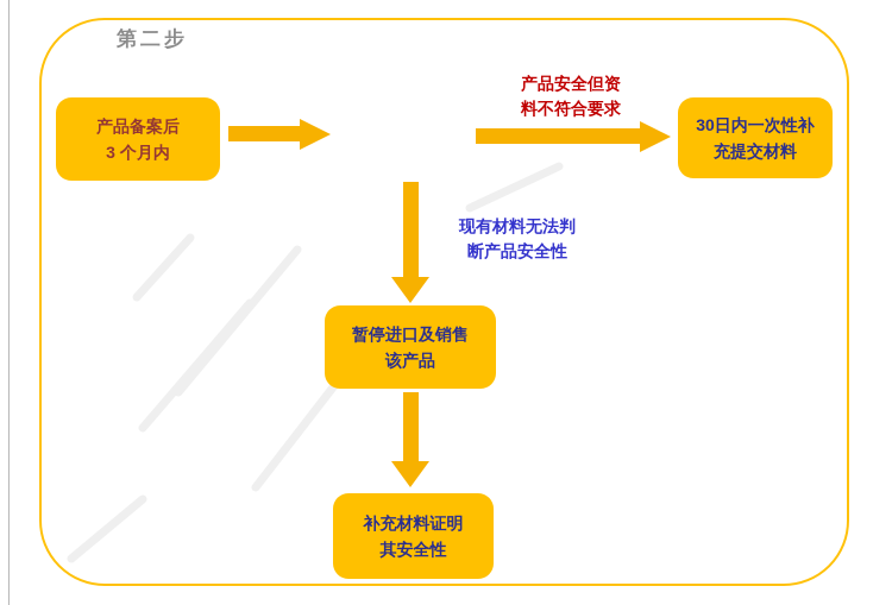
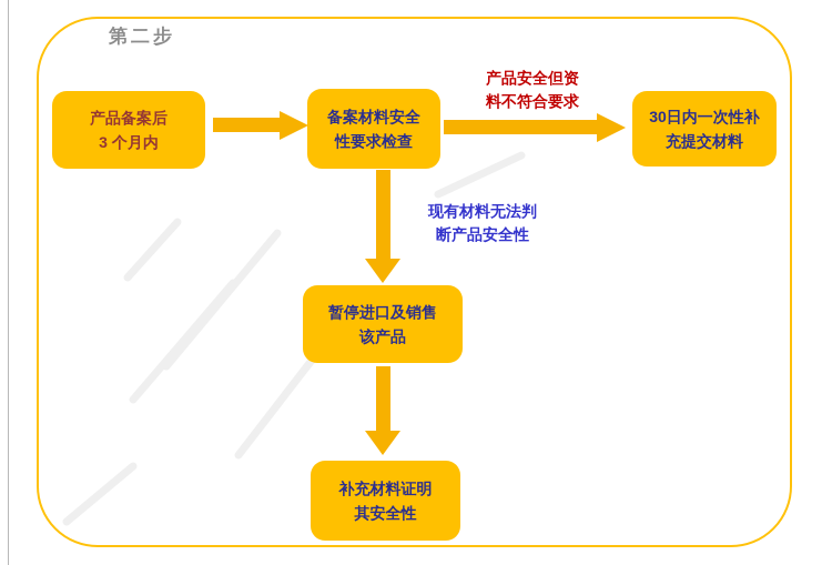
  第二步
  产品备案后
  3 个月内
+ 备案材料安全
+ 性要求检查
  30日内一次性补
  充提交材料
  暂停进口及销售
  该产品
  补充材料证明
  其安全性
  产品安全但资
  料不符合要求
  现有材料无法判
  断产品安全性
